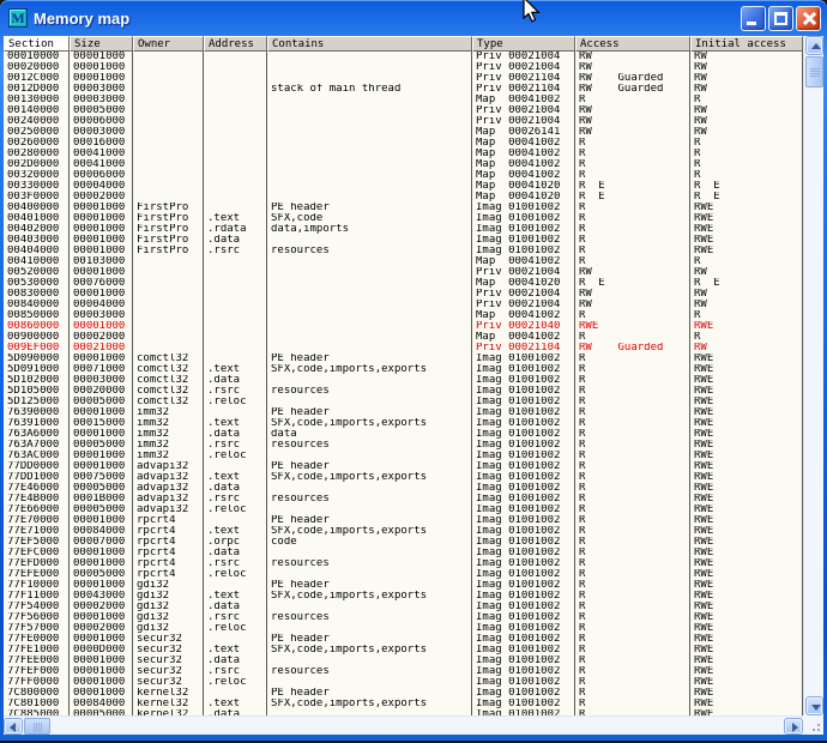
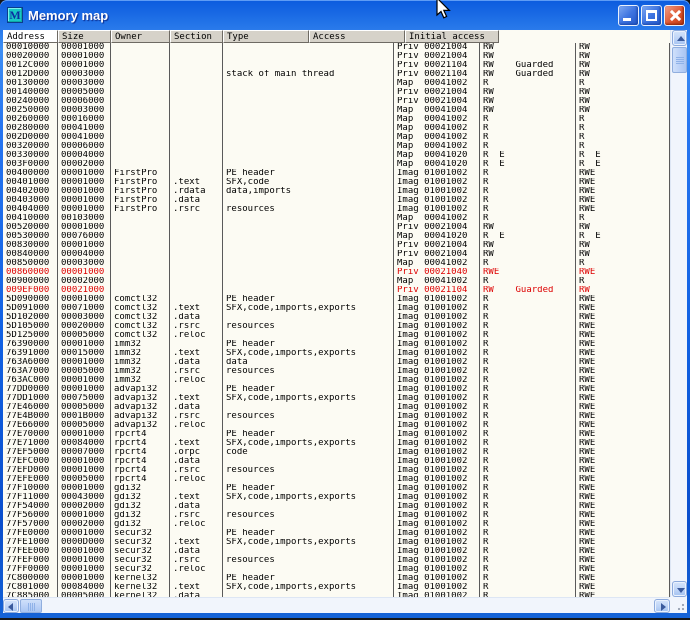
  M
  Memory map
- Section
+ Address
  Size
  Owner
- Address
+ Section
- Contains
  Type
  Access
  Initial access
  00010000
  00001000
  Priv 00021004
  RW
  RW
  00020000
  00001000
  Priv 00021004
  RW
  RW
  0012C000
  00001000
  Priv 00021104
  RW Guarded
  RW
  0012D000
  00003000
  stack of main thread
  Priv 00021104
  RW Guarded
  RW
  00130000
  00003000
  Map 00041002
  R
  R
  00140000
  00005000
  Priv 00021004
  RW
  RW
  00240000
  00006000
  Priv 00021004
  RW
  RW
  00250000
  00003000
- Map 00026141
+ Map 00041004
  RW
  RW
  00260000
  00016000
  Map 00041002
  R
  R
  00280000
  00041000
  Map 00041002
  R
  R
  002D0000
  00041000
  Map 00041002
  R
  R
  00320000
  00006000
  Map 00041002
  R
  R
  00330000
  00004000
  Map 00041020
  R E
  R E
  003F0000
  00002000
  Map 00041020
  R E
  R E
  00400000
  00001000
  FirstPro
  PE header
  Imag 01001002
  R
  RWE
  00401000
  00001000
  FirstPro
  .text
  SFX,code
  Imag 01001002
  R
  RWE
  00402000
  00001000
  FirstPro
  .rdata
  data,imports
  Imag 01001002
  R
  RWE
  00403000
  00001000
  FirstPro
  .data
  Imag 01001002
  R
  RWE
  00404000
  00001000
  FirstPro
  .rsrc
  resources
  Imag 01001002
  R
  RWE
  00410000
  00103000
  Map 00041002
  R
  R
  00520000
  00001000
  Priv 00021004
  RW
  RW
  00530000
  00076000
  Map 00041020
  R E
  R E
  00830000
  00001000
  Priv 00021004
  RW
  RW
  00840000
  00004000
  Priv 00021004
  RW
  RW
  00850000
  00003000
  Map 00041002
  R
  R
  00860000
  00001000
  Priv 00021040
  RWE
  RWE
  00900000
  00002000
  Map 00041002
  R
  R
  009EF000
  00021000
  Priv 00021104
  RW Guarded
  RW
  5D090000
  00001000
  comctl32
  PE header
  Imag 01001002
  R
  RWE
  5D091000
  00071000
  comctl32
  .text
  SFX,code,imports,exports
  Imag 01001002
  R
  RWE
  5D102000
  00003000
  comctl32
  .data
  Imag 01001002
  R
  RWE
  5D105000
  00020000
  comctl32
  .rsrc
  resources
  Imag 01001002
  R
  RWE
  5D125000
  00005000
  comctl32
  .reloc
  Imag 01001002
  R
  RWE
  76390000
  00001000
  imm32
  PE header
  Imag 01001002
  R
  RWE
  76391000
  00015000
  imm32
  .text
  SFX,code,imports,exports
  Imag 01001002
  R
  RWE
  763A6000
  00001000
  imm32
  .data
  data
  Imag 01001002
  R
  RWE
  763A7000
  00005000
  imm32
  .rsrc
  resources
  Imag 01001002
  R
  RWE
  763AC000
  00001000
  imm32
  .reloc
  Imag 01001002
  R
  RWE
  77DD0000
  00001000
  advapi32
  PE header
  Imag 01001002
  R
  RWE
  77DD1000
  00075000
  advapi32
  .text
  SFX,code,imports,exports
  Imag 01001002
  R
  RWE
  77E46000
  00005000
  advapi32
  .data
  Imag 01001002
  R
  RWE
  77E4B000
  0001B000
  advapi32
  .rsrc
  resources
  Imag 01001002
  R
  RWE
  77E66000
  00005000
  advapi32
  .reloc
  Imag 01001002
  R
  RWE
  77E70000
  00001000
  rpcrt4
  PE header
  Imag 01001002
  R
  RWE
  77E71000
  00084000
  rpcrt4
  .text
  SFX,code,imports,exports
  Imag 01001002
  R
  RWE
  77EF5000
  00007000
  rpcrt4
  .orpc
  code
  Imag 01001002
  R
  RWE
  77EFC000
  00001000
  rpcrt4
  .data
  Imag 01001002
  R
  RWE
  77EFD000
  00001000
  rpcrt4
  .rsrc
  resources
  Imag 01001002
  R
  RWE
  77EFE000
  00005000
  rpcrt4
  .reloc
  Imag 01001002
  R
  RWE
  77F10000
  00001000
  gdi32
  PE header
  Imag 01001002
  R
  RWE
  77F11000
  00043000
  gdi32
  .text
  SFX,code,imports,exports
  Imag 01001002
  R
  RWE
  77F54000
  00002000
  gdi32
  .data
  Imag 01001002
  R
  RWE
  77F56000
  00001000
  gdi32
  .rsrc
  resources
  Imag 01001002
  R
  RWE
  77F57000
  00002000
  gdi32
  .reloc
  Imag 01001002
  R
  RWE
  77FE0000
  00001000
  secur32
  PE header
  Imag 01001002
  R
  RWE
  77FE1000
  0000D000
  secur32
  .text
  SFX,code,imports,exports
  Imag 01001002
  R
  RWE
  77FEE000
  00001000
  secur32
  .data
  Imag 01001002
  R
  RWE
  77FEF000
  00001000
  secur32
  .rsrc
  resources
  Imag 01001002
  R
  RWE
  77FF0000
  00001000
  secur32
  .reloc
  Imag 01001002
  R
  RWE
  7C800000
  00001000
  kernel32
  PE header
  Imag 01001002
  R
  RWE
  7C801000
  00084000
  kernel32
  .text
  SFX,code,imports,exports
  Imag 01001002
  R
  RWE
  7C885000
  00005000
  kernel32
  .data
  Imag 01001002
  R
  RWE
